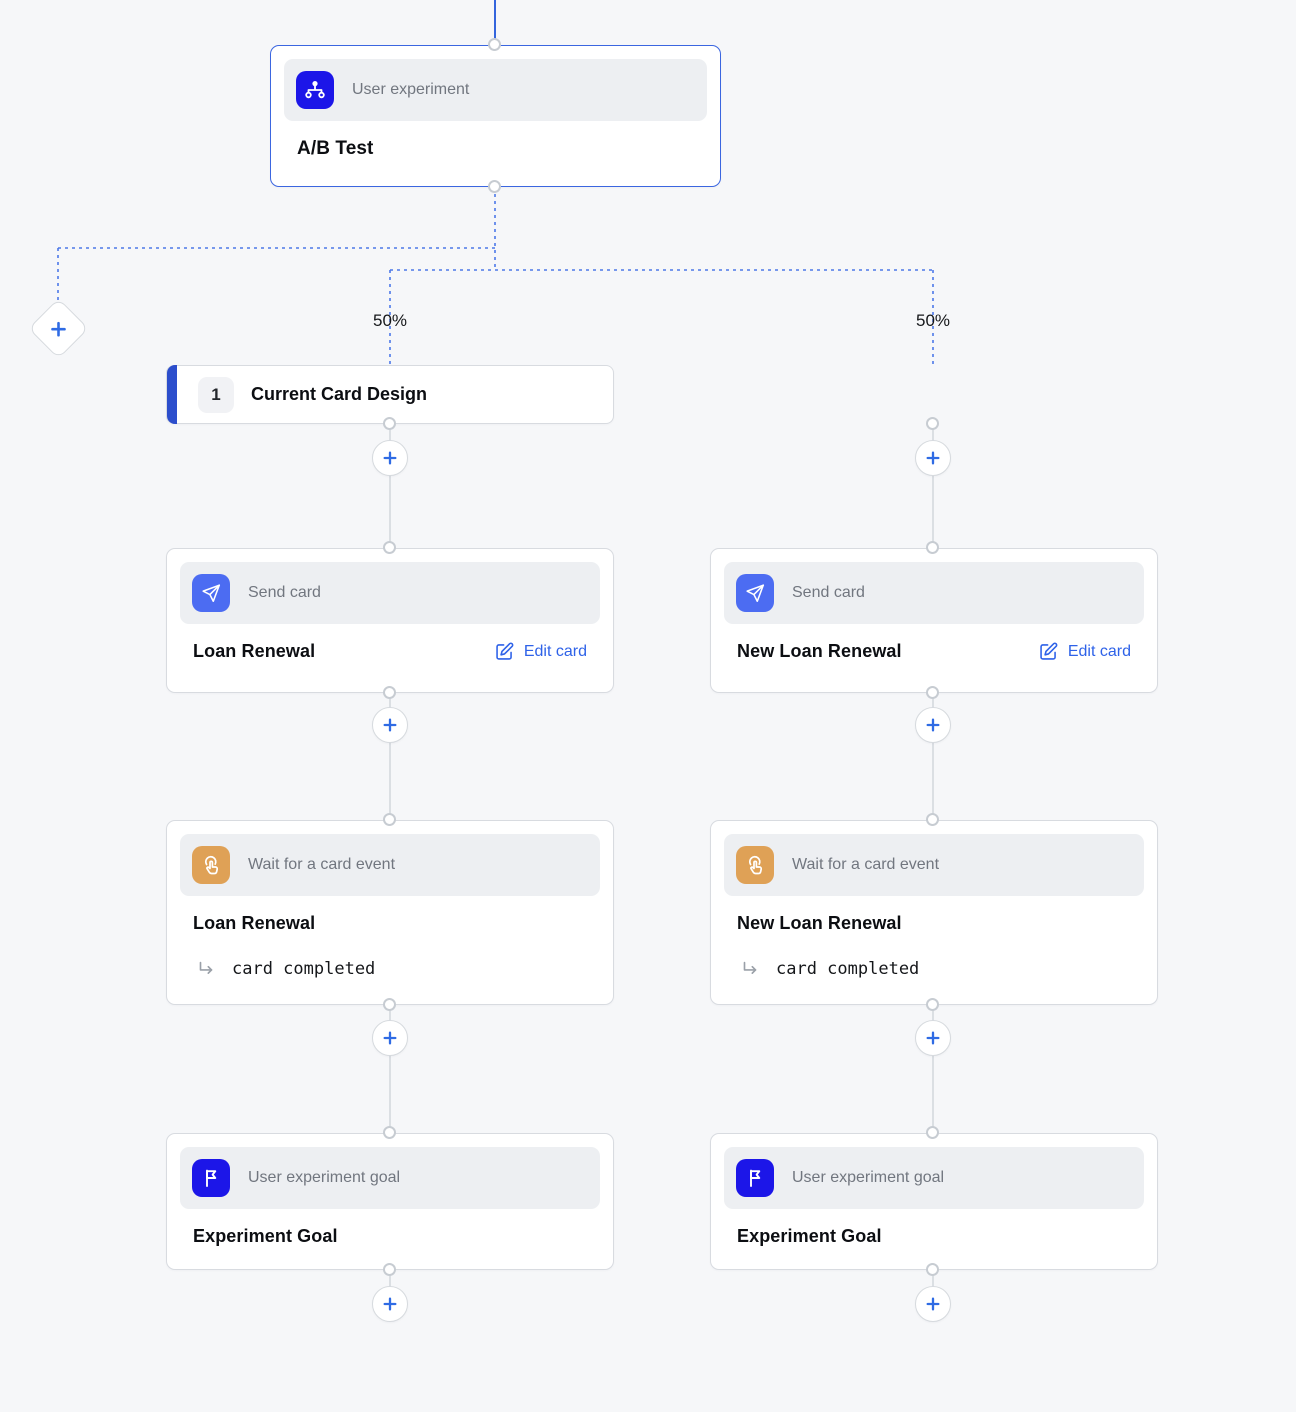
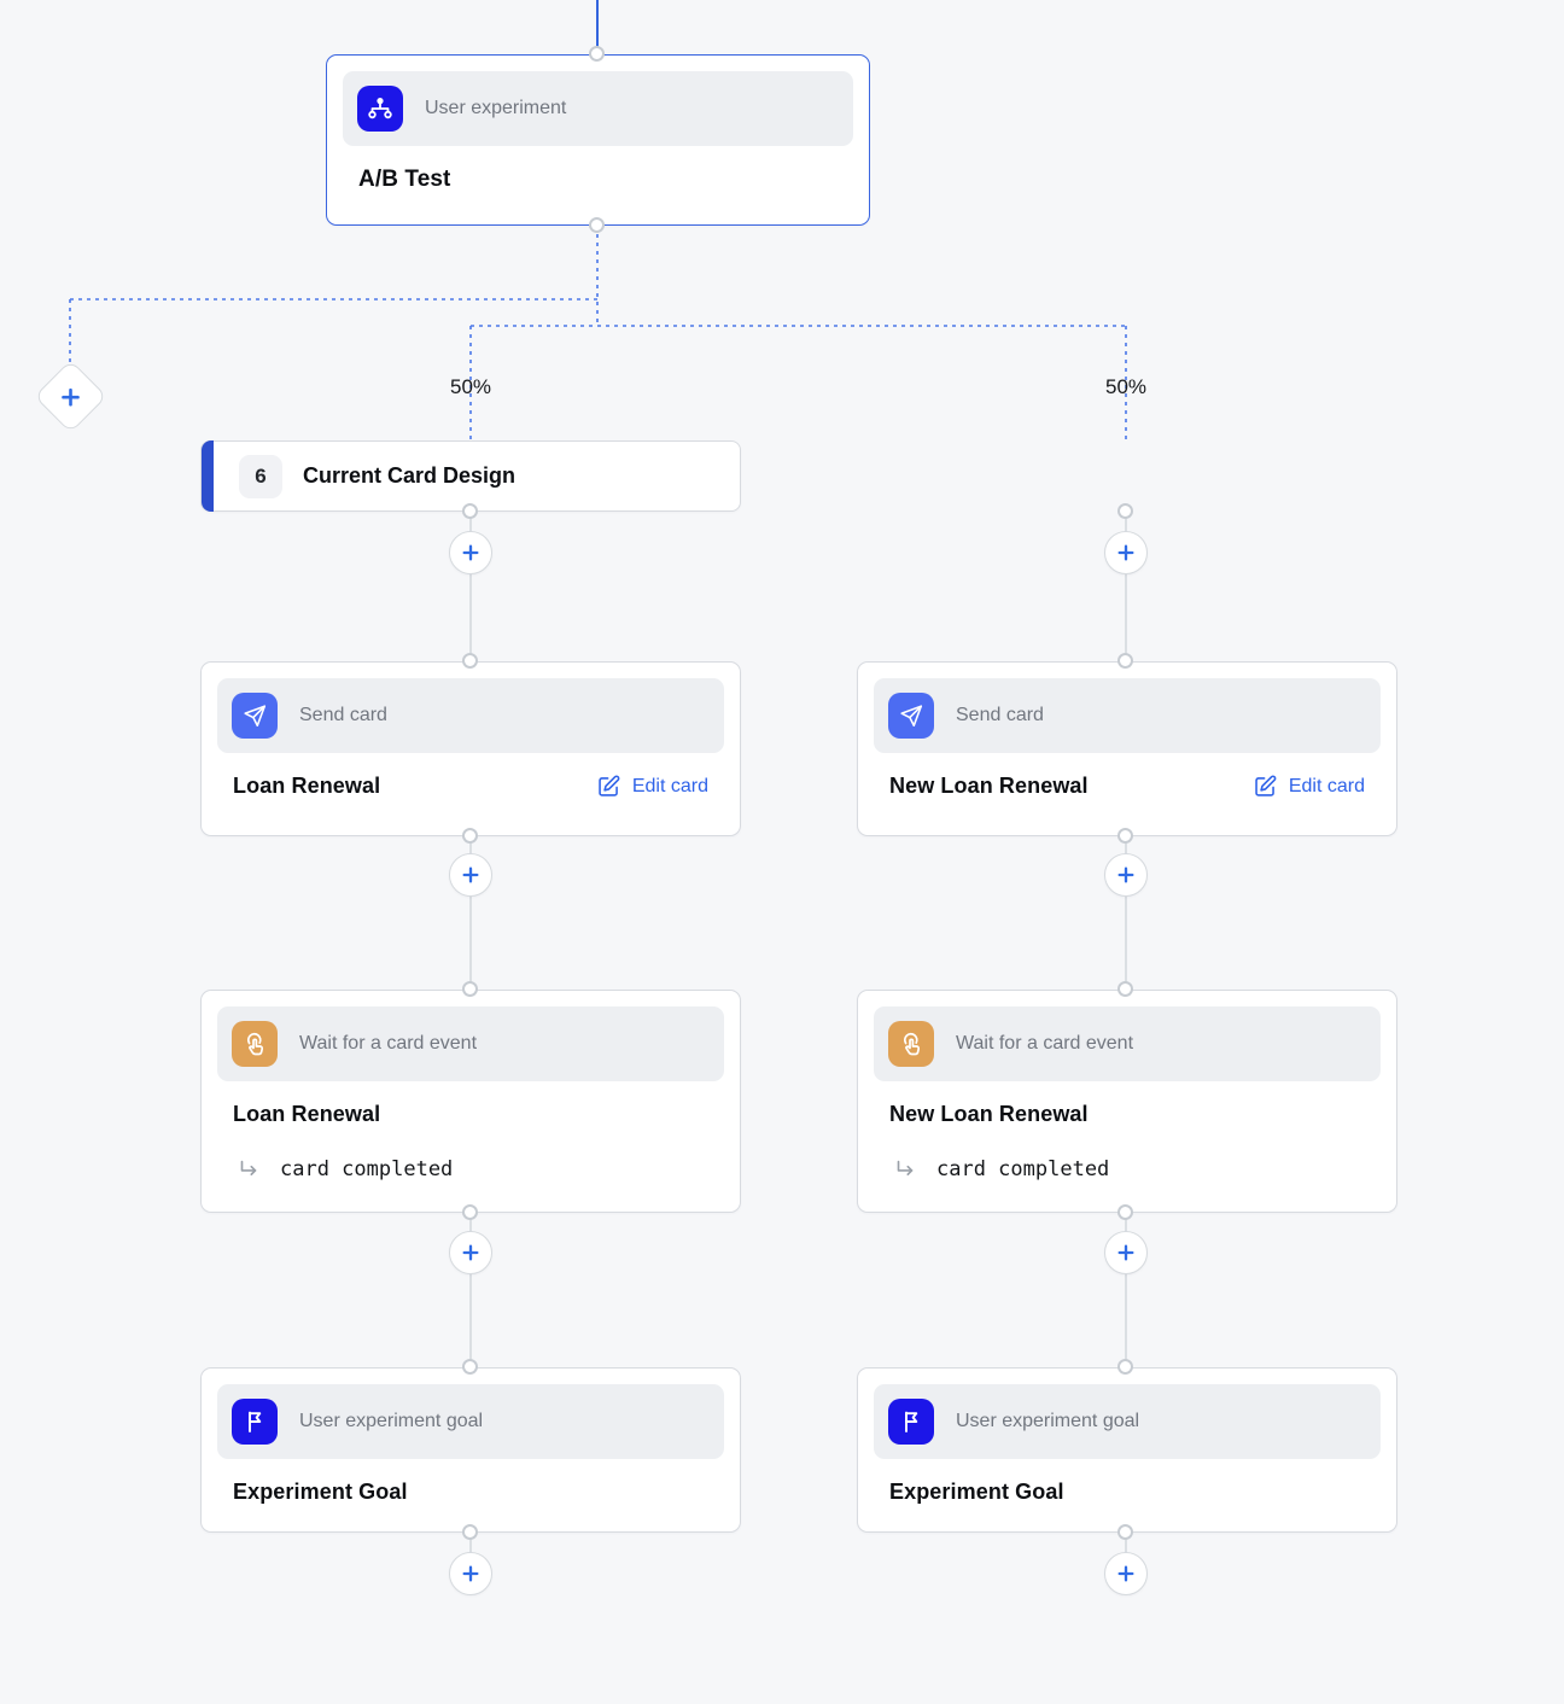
  User experiment
  A/B Test
  50%
  50%
- 1
+ 6
  Current Card Design
  Send card
  Loan Renewal
  Edit card
  Send card
  New Loan Renewal
  Edit card
  Wait for a card event
  Loan Renewal
  card completed
  Wait for a card event
  New Loan Renewal
  card completed
  User experiment goal
  Experiment Goal
  User experiment goal
  Experiment Goal
